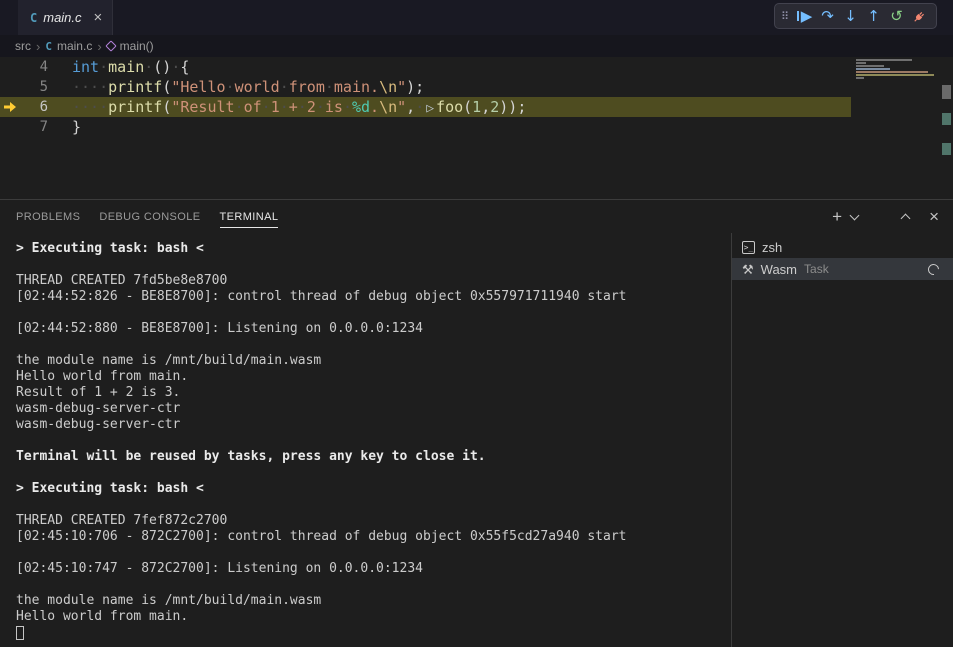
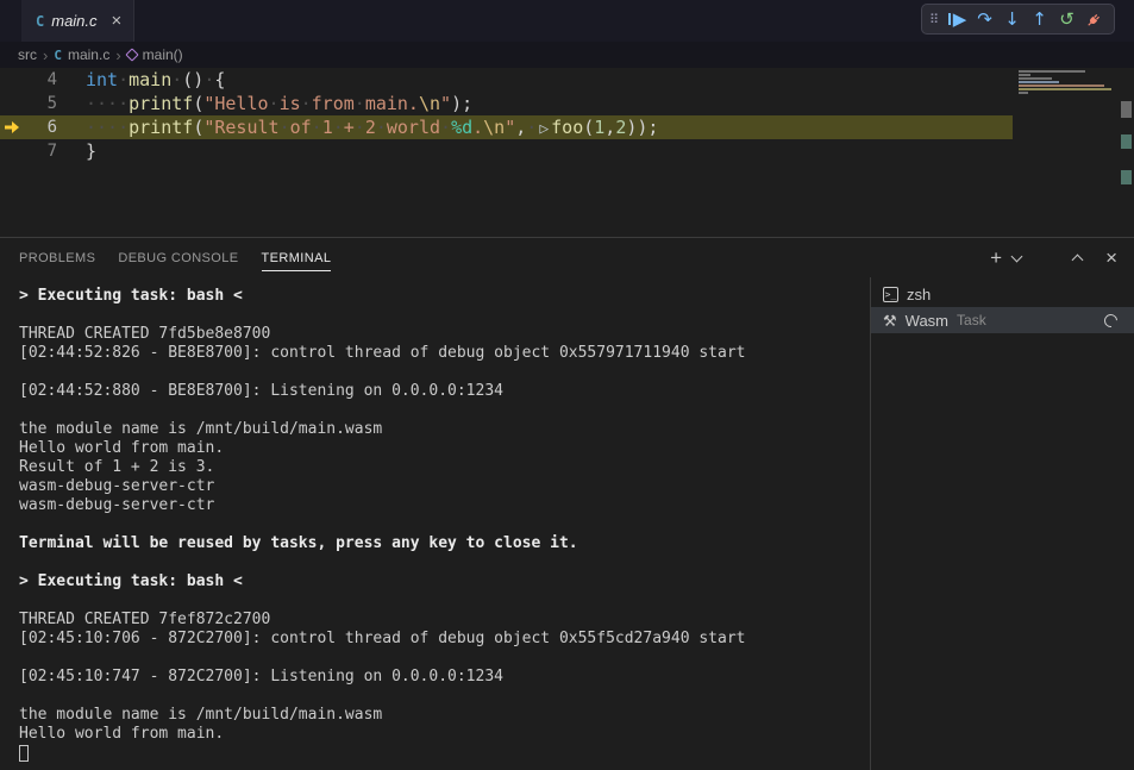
  C
  main.c
  ×
  ⠿
  ▶
  ↷
  ↓
  ↑
  ↺
  src
  ›
  C
  main.c
  ›
  main()
  4
  int·main·()·{
  5
- ····printf("Hello·world·from·main.\n");
+ ····printf("Hello·is·from·main.\n");
  6
- ····printf("Result·of·1·+·2·is·%d.\n",· ▷ foo(1,2));
+ ····printf("Result·of·1·+·2·world·%d.\n",· ▷ foo(1,2));
  7
  }
  PROBLEMS
  DEBUG CONSOLE
  TERMINAL
  +
  ×
  > Executing task: bash <
  THREAD CREATED 7fd5be8e8700
  [02:44:52:826 - BE8E8700]: control thread of debug object 0x557971711940 start
  [02:44:52:880 - BE8E8700]: Listening on 0.0.0.0:1234
  the module name is /mnt/build/main.wasm
  Hello world from main.
  Result of 1 + 2 is 3.
  wasm-debug-server-ctr
  wasm-debug-server-ctr
  Terminal will be reused by tasks, press any key to close it.
  > Executing task: bash <
  THREAD CREATED 7fef872c2700
  [02:45:10:706 - 872C2700]: control thread of debug object 0x55f5cd27a940 start
  [02:45:10:747 - 872C2700]: Listening on 0.0.0.0:1234
  the module name is /mnt/build/main.wasm
  Hello world from main.
  >_
  zsh
  ⚒
  Wasm
  Task
